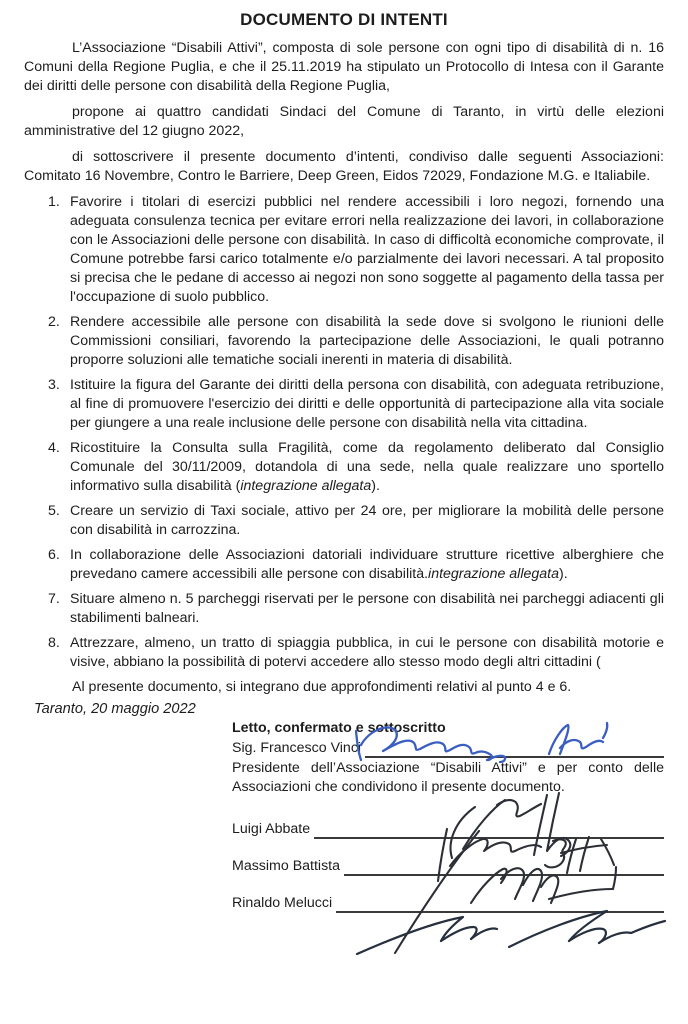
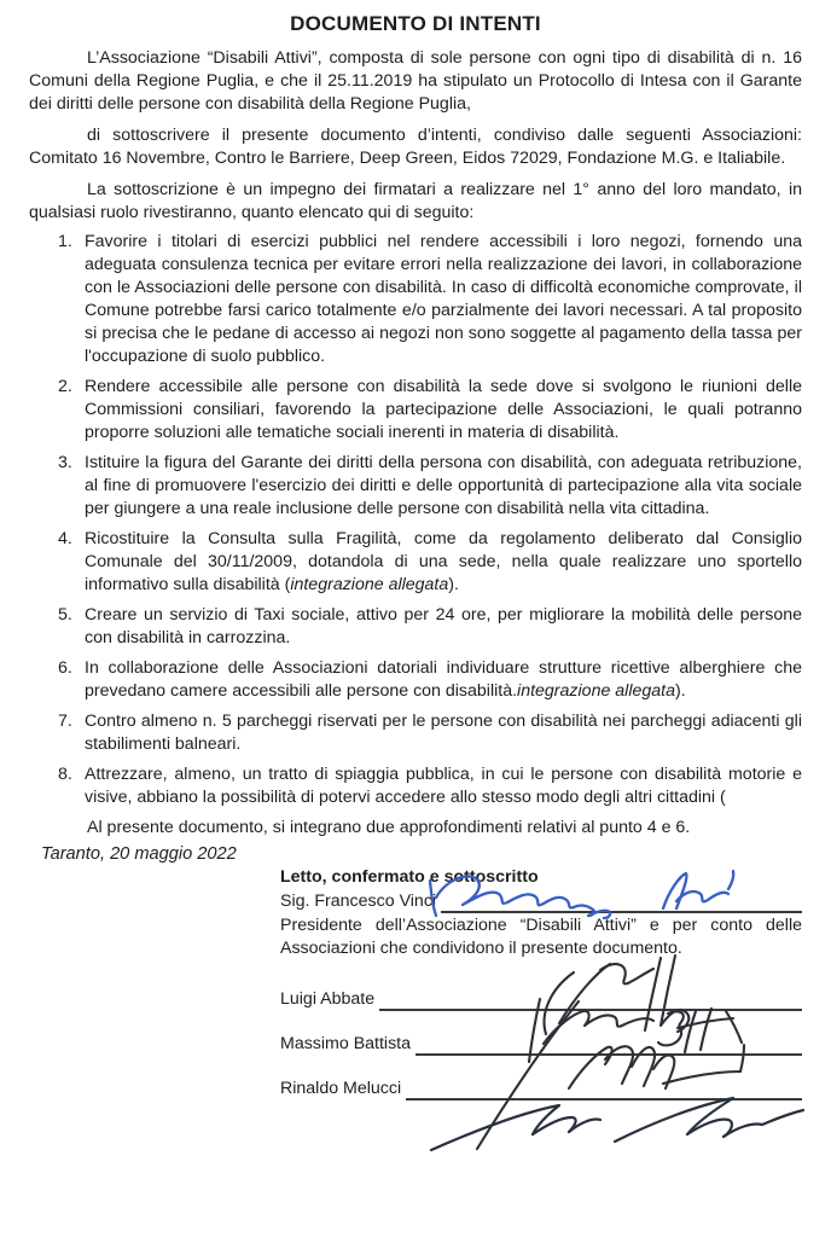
  DOCUMENTO DI INTENTI
  L’Associazione “Disabili Attivi”, composta di sole persone con ogni tipo di disabilità di n. 16 Comuni della Regione Puglia, e che il 25.11.2019 ha stipulato un Protocollo di Intesa con il Garante dei diritti delle persone con disabilità della Regione Puglia,
- propone ai quattro candidati Sindaci del Comune di Taranto, in virtù delle elezioni amministrative del 12 giugno 2022,
  di sottoscrivere il presente documento d’intenti, condiviso dalle seguenti Associazioni: Comitato 16 Novembre, Contro le Barriere, Deep Green, Eidos 72029, Fondazione M.G. e Italiabile.
+ La sottoscrizione è un impegno dei firmatari a realizzare nel 1° anno del loro mandato, in qualsiasi ruolo rivestiranno, quanto elencato qui di seguito:
  1.
  Favorire i titolari di esercizi pubblici nel rendere accessibili i loro negozi, fornendo una adeguata consulenza tecnica per evitare errori nella realizzazione dei lavori, in collaborazione con le Associazioni delle persone con disabilità. In caso di difficoltà economiche comprovate, il Comune potrebbe farsi carico totalmente e/o parzialmente dei lavori necessari. A tal proposito si precisa che le pedane di accesso ai negozi non sono soggette al pagamento della tassa per l'occupazione di suolo pubblico.
  2.
  Rendere accessibile alle persone con disabilità la sede dove si svolgono le riunioni delle Commissioni consiliari, favorendo la partecipazione delle Associazioni, le quali potranno proporre soluzioni alle tematiche sociali inerenti in materia di disabilità.
  3.
  Istituire la figura del Garante dei diritti della persona con disabilità, con adeguata retribuzione, al fine di promuovere l'esercizio dei diritti e delle opportunità di partecipazione alla vita sociale per giungere a una reale inclusione delle persone con disabilità nella vita cittadina.
  4.
  Ricostituire la Consulta sulla Fragilità, come da regolamento deliberato dal Consiglio Comunale del 30/11/2009, dotandola di una sede, nella quale realizzare uno sportello informativo sulla disabilità (integrazione allegata).
  5.
  Creare un servizio di Taxi sociale, attivo per 24 ore, per migliorare la mobilità delle persone con disabilità in carrozzina.
  6.
  In collaborazione delle Associazioni datoriali individuare strutture ricettive alberghiere che prevedano camere accessibili alle persone con disabilità.integrazione allegata).
  7.
- Situare almeno n. 5 parcheggi riservati per le persone con disabilità nei parcheggi adiacenti gli stabilimenti balneari.
+ Contro almeno n. 5 parcheggi riservati per le persone con disabilità nei parcheggi adiacenti gli stabilimenti balneari.
  8.
  Attrezzare, almeno, un tratto di spiaggia pubblica, in cui le persone con disabilità motorie e visive, abbiano la possibilità di potervi accedere allo stesso modo degli altri cittadini (
  Al presente documento, si integrano due approfondimenti relativi al punto 4 e 6.
  Taranto, 20 maggio 2022
  Letto, confermato e soscritto
  Sig. Francesco Vinci
  Presidente dell’Associazione “Disabili Attivi” e per conto delle Associazioni che condividono il presente documento.
  Luigi Abbate
  Massimo Battista
  Rinaldo Melucci
